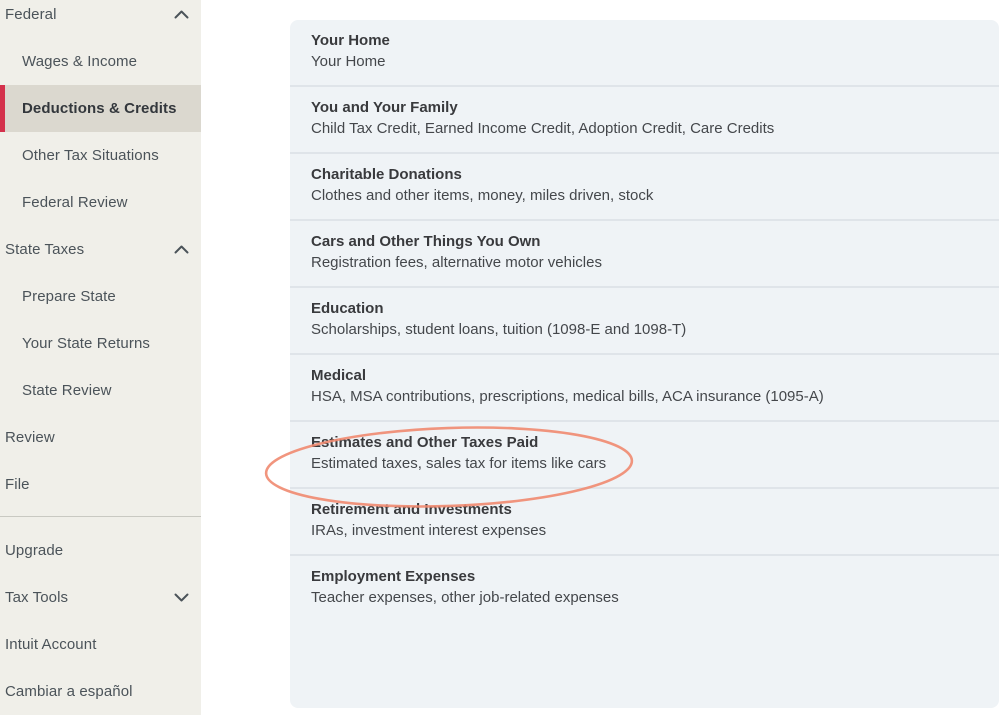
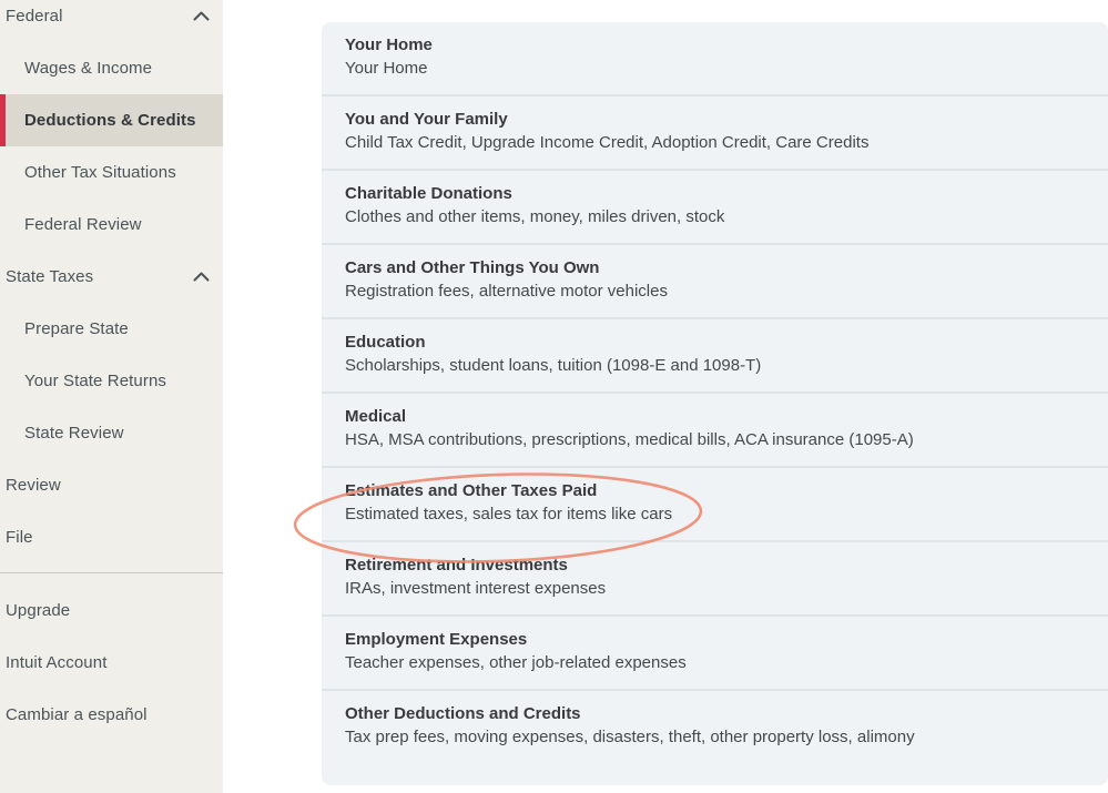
  Federal
  Wages & Income
  Deductions & Credits
  Other Tax Situations
  Federal Review
  State Taxes
  Prepare State
  Your State Returns
  State Review
  Review
  File
  Upgrade
- Tax Tools
  Intuit Account
  Cambiar a español
  Your Home
  Your Home
  You and Your Family
- Child Tax Credit, Earned Income Credit, Adoption Credit, Care Credits
+ Child Tax Credit, Upgrade Income Credit, Adoption Credit, Care Credits
  Charitable Donations
  Clothes and other items, money, miles driven, stock
  Cars and Other Things You Own
  Registration fees, alternative motor vehicles
  Education
  Scholarships, student loans, tuition (1098-E and 1098-T)
  Medical
  HSA, MSA contributions, prescriptions, medical bills, ACA insurance (1095-A)
  Etimates and Other Taxes Paid
  Estimated taxes, sales tax for items like cars
  Retirement and Investments
  IRAs, investment interest expenses
  Employment Expenses
  Teacher expenses, other job-related expenses
+ Other Deductions and Credits
+ Tax prep fees, moving expenses, disasters, theft, other property loss, alimony
